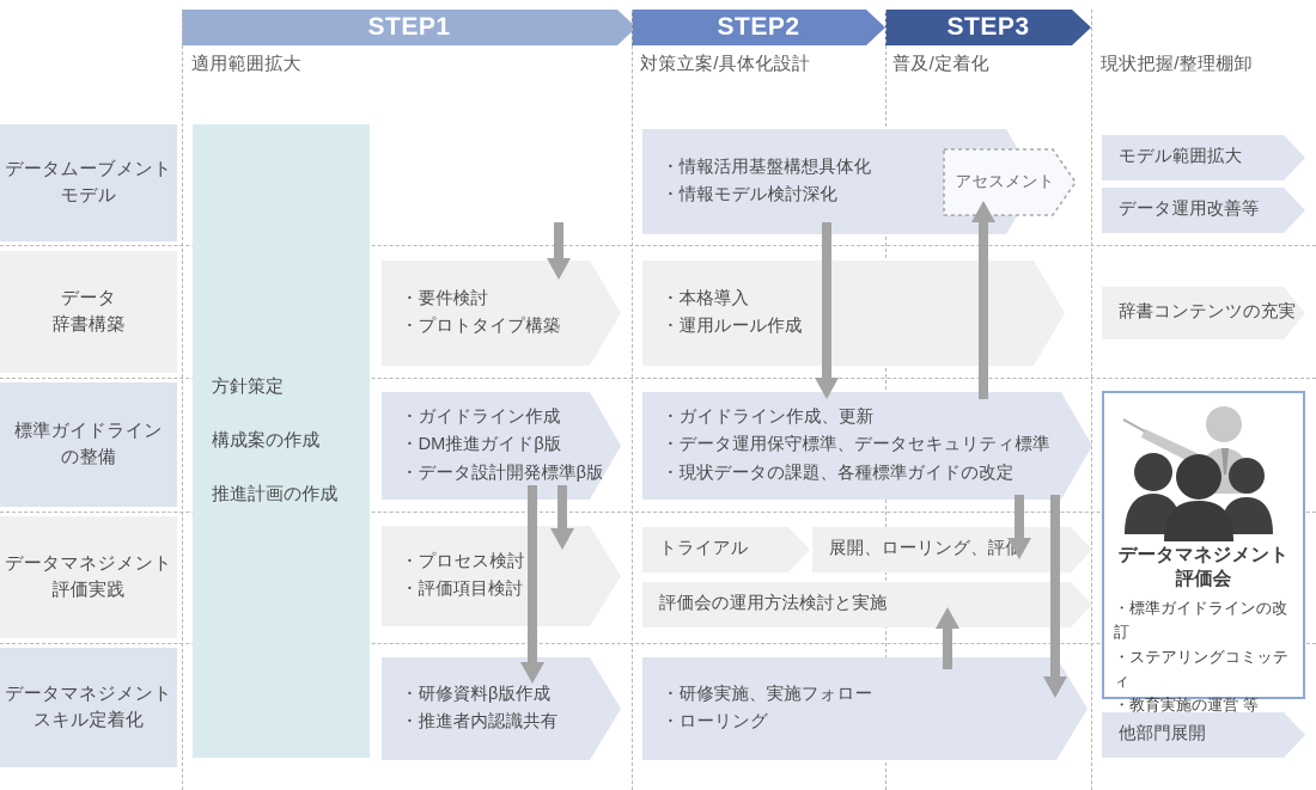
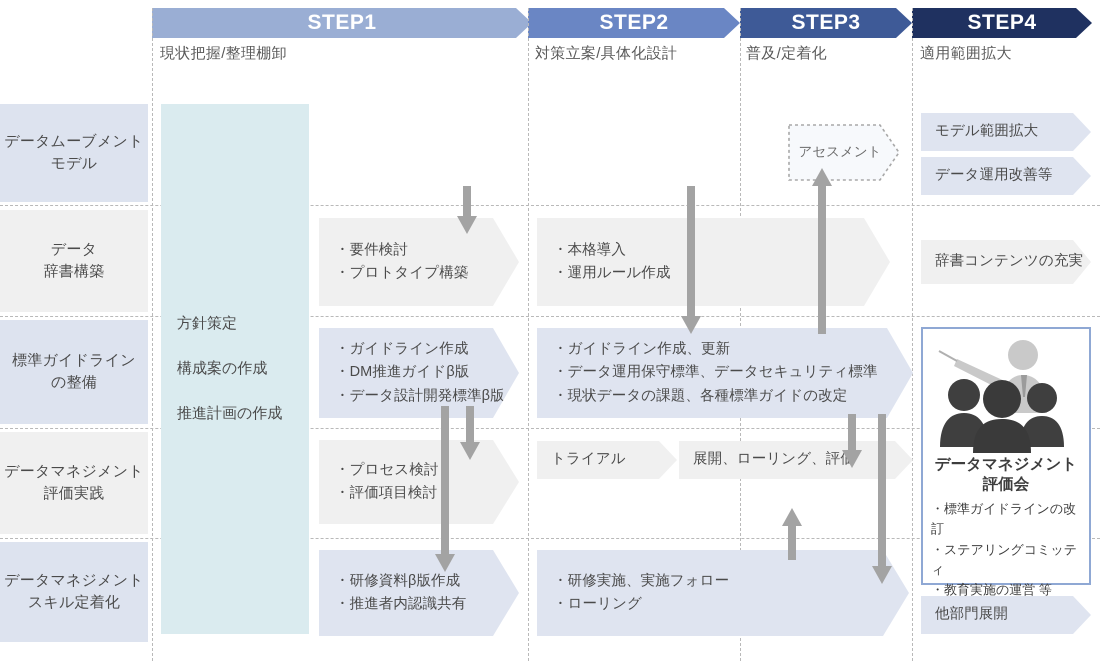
  STEP1
- 適用範囲拡大
+ 現状把握/整理棚卸
  STEP2
  対策立案/具体化設計
  STEP3
  普及/定着化
+ STEP4
- 現状把握/整理棚卸
+ 適用範囲拡大
  データムーブメント
  モデル
  データ
  辞書構築
  標準ガイドライン
  の整備
  データマネジメント
  評価実践
  データマネジメント
  スキル定着化
  方針策定
  構成案の作成
  推進計画の作成
- ・情報活用基盤構想具体化
- ・情報モデル検討深化
  アセスメント
  モデル範囲拡大
  データ運用改善等
  ・要件検討
  ・プロトタイプ構築
  ・本格導入
  ・運用ルール作成
  辞書コンテンツの充実
  ・ガイドライン作成
  ・DM推進ガイドβ版
  ・データ設計開発標準β版
  ・ガイドライン作成、更新
  ・データ運用保守標準、データセキュリティ標準
  ・現状データの課題、各種標準ガイドの改定
  ・プロセス検討
  ・評価項目検討
  トライアル
  展開、ローリング、評
- 評価会の運用方法検討と実施
  ・研修資料β版作成
  ・推進者内認識共有
  ・研修実施、実施フォロー
  ・ローリング
  他部門展開
  データマネジメント
  評価会
  ・標準ガイドラインの改訂
  ・ステアリングコミッティ
  ・教育実施の運営 等
